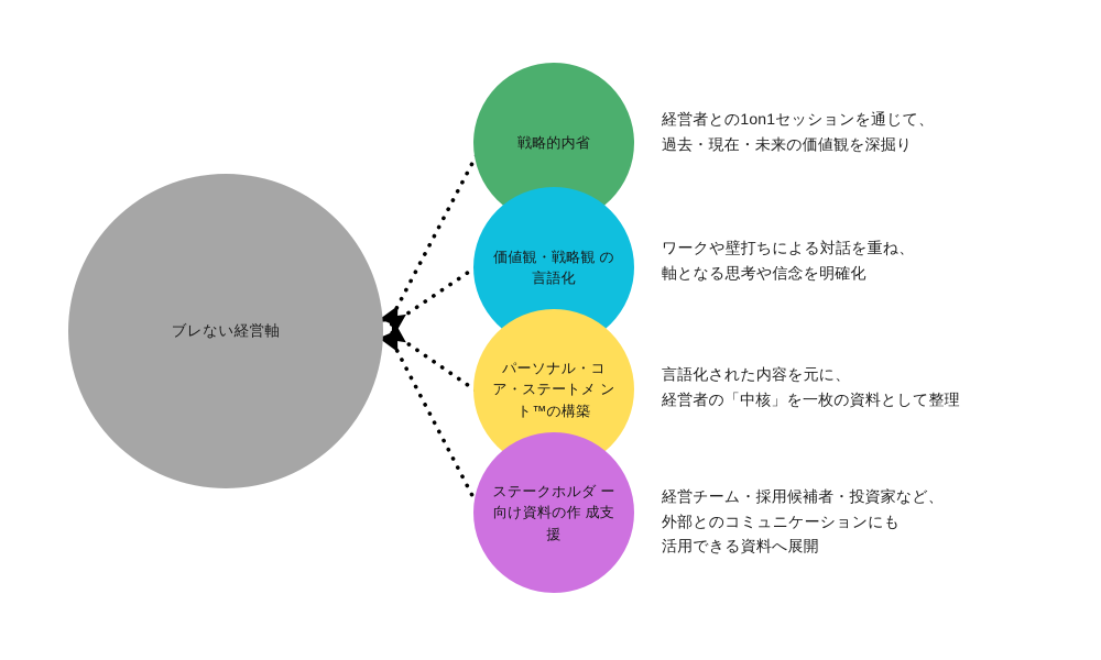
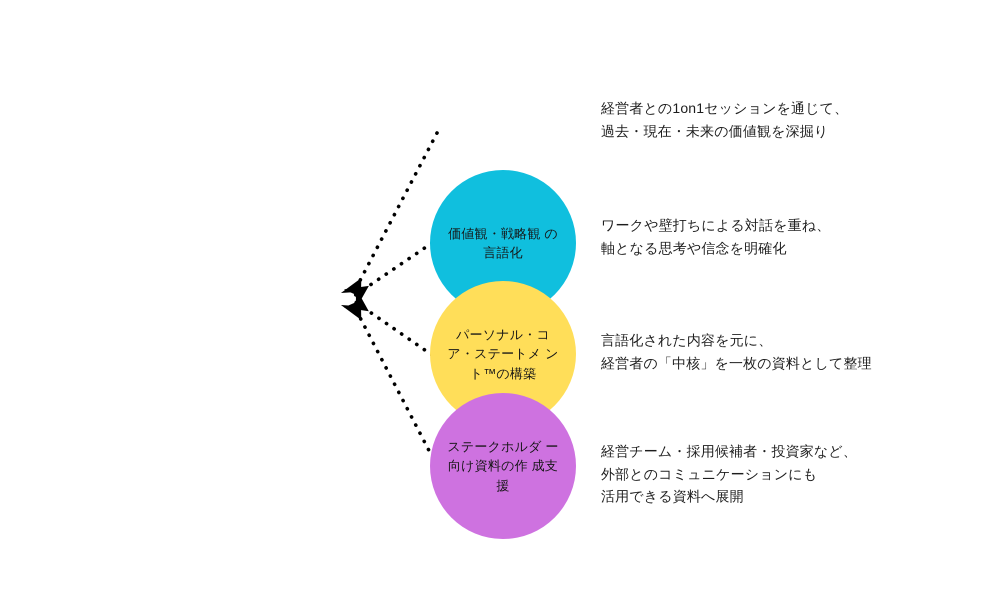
- ブレない経営軸
- 戦略的内省
  価値観・戦略観 の言語化
  パーソナル・コ ア・ステートメ ント™の構築
  ステークホルダ ー向け資料の作 成支援
  経営者との1on1セッションを通じて、
  過去・現在・未来の価値観を深掘り
  ワークや壁打ちによる対話を重ね、
  軸となる思考や信念を明確化
  言語化された内容を元に、
  経営者の「中核」を一枚の資料として整理
  経営チーム・採用候補者・投資家など、
  外部とのコミュニケーションにも
  活用できる資料へ展開
